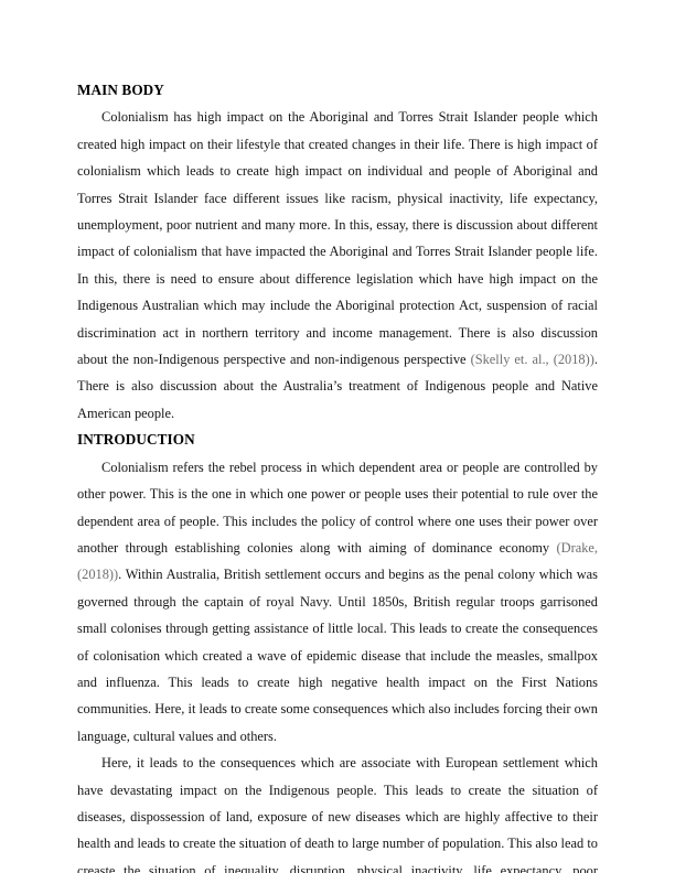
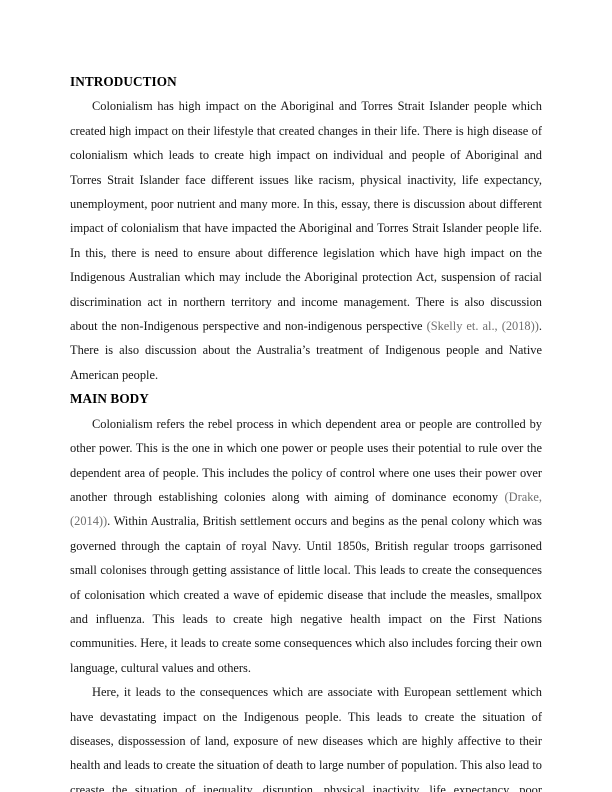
- MAIN BODY
+ INTRODUCTION
- Colonialism has high impact on the Aboriginal and Torres Strait Islander people which created high impact on their lifestyle that created changes in their life. There is high impact of colonialism which leads to create high impact on individual and people of Aboriginal and Torres Strait Islander face different issues like racism, physical inactivity, life expectancy, unemployment, poor nutrient and many more. In this, essay, there is discussion about different impact of colonialism that have impacted the Aboriginal and Torres Strait Islander people life. In this, there is need to ensure about difference legislation which have high impact on the Indigenous Australian which may include the Aboriginal protection Act, suspension of racial discrimination act in northern territory and income management. There is also discussion about the non-Indigenous perspective and non-indigenous perspective (Skelly et. al., (2018)). There is also discussion about the Australia’s treatment of Indigenous people and Native American people.
+ Colonialism has high impact on the Aboriginal and Torres Strait Islander people which created high impact on their lifestyle that created changes in their life. There is high disease of colonialism which leads to create high impact on individual and people of Aboriginal and Torres Strait Islander face different issues like racism, physical inactivity, life expectancy, unemployment, poor nutrient and many more. In this, essay, there is discussion about different impact of colonialism that have impacted the Aboriginal and Torres Strait Islander people life. In this, there is need to ensure about difference legislation which have high impact on the Indigenous Australian which may include the Aboriginal protection Act, suspension of racial discrimination act in northern territory and income management. There is also discussion about the non-Indigenous perspective and non-indigenous perspective (Skelly et. al., (2018)). There is also discussion about the Australia’s treatment of Indigenous people and Native American people.
- INTRODUCTION
+ MAIN BODY
- Colonialism refers the rebel process in which dependent area or people are controlled by other power. This is the one in which one power or people uses their potential to rule over the dependent area of people. This includes the policy of control where one uses their power over another through establishing colonies along with aiming of dominance economy (Drake, (2018)). Within Australia, British settlement occurs and begins as the penal colony which was governed through the captain of royal Navy. Until 1850s, British regular troops garrisoned small colonises through getting assistance of little local. This leads to create the consequences of colonisation which created a wave of epidemic disease that include the measles, smallpox and influenza. This leads to create high negative health impact on the First Nations communities. Here, it leads to create some consequences which also includes forcing their own language, cultural values and others.
+ Colonialism refers the rebel process in which dependent area or people are controlled by other power. This is the one in which one power or people uses their potential to rule over the dependent area of people. This includes the policy of control where one uses their power over another through establishing colonies along with aiming of dominance economy (Drake, (2014)). Within Australia, British settlement occurs and begins as the penal colony which was governed through the captain of royal Navy. Until 1850s, British regular troops garrisoned small colonises through getting assistance of little local. This leads to create the consequences of colonisation which created a wave of epidemic disease that include the measles, smallpox and influenza. This leads to create high negative health impact on the First Nations communities. Here, it leads to create some consequences which also includes forcing their own language, cultural values and others.
  Here, it leads to the consequences which are associate with European settlement which have devastating impact on the Indigenous people. This leads to create the situation of diseases, dispossession of land, exposure of new diseases which are highly affective to their health and leads to create the situation of death to large number of population. This also lead to creaste the situation of inequality, disruption, physical inactivity, life expectancy, poor
